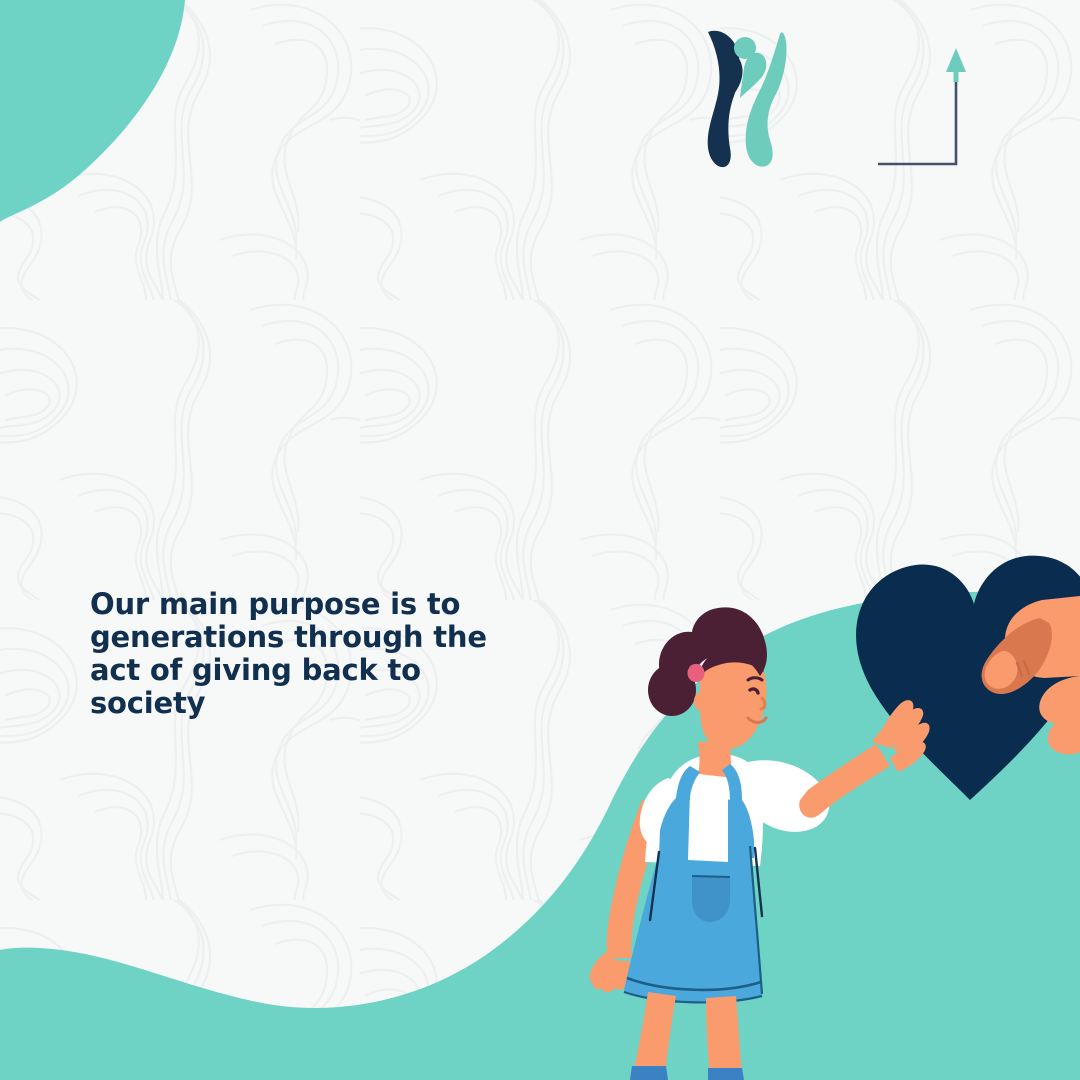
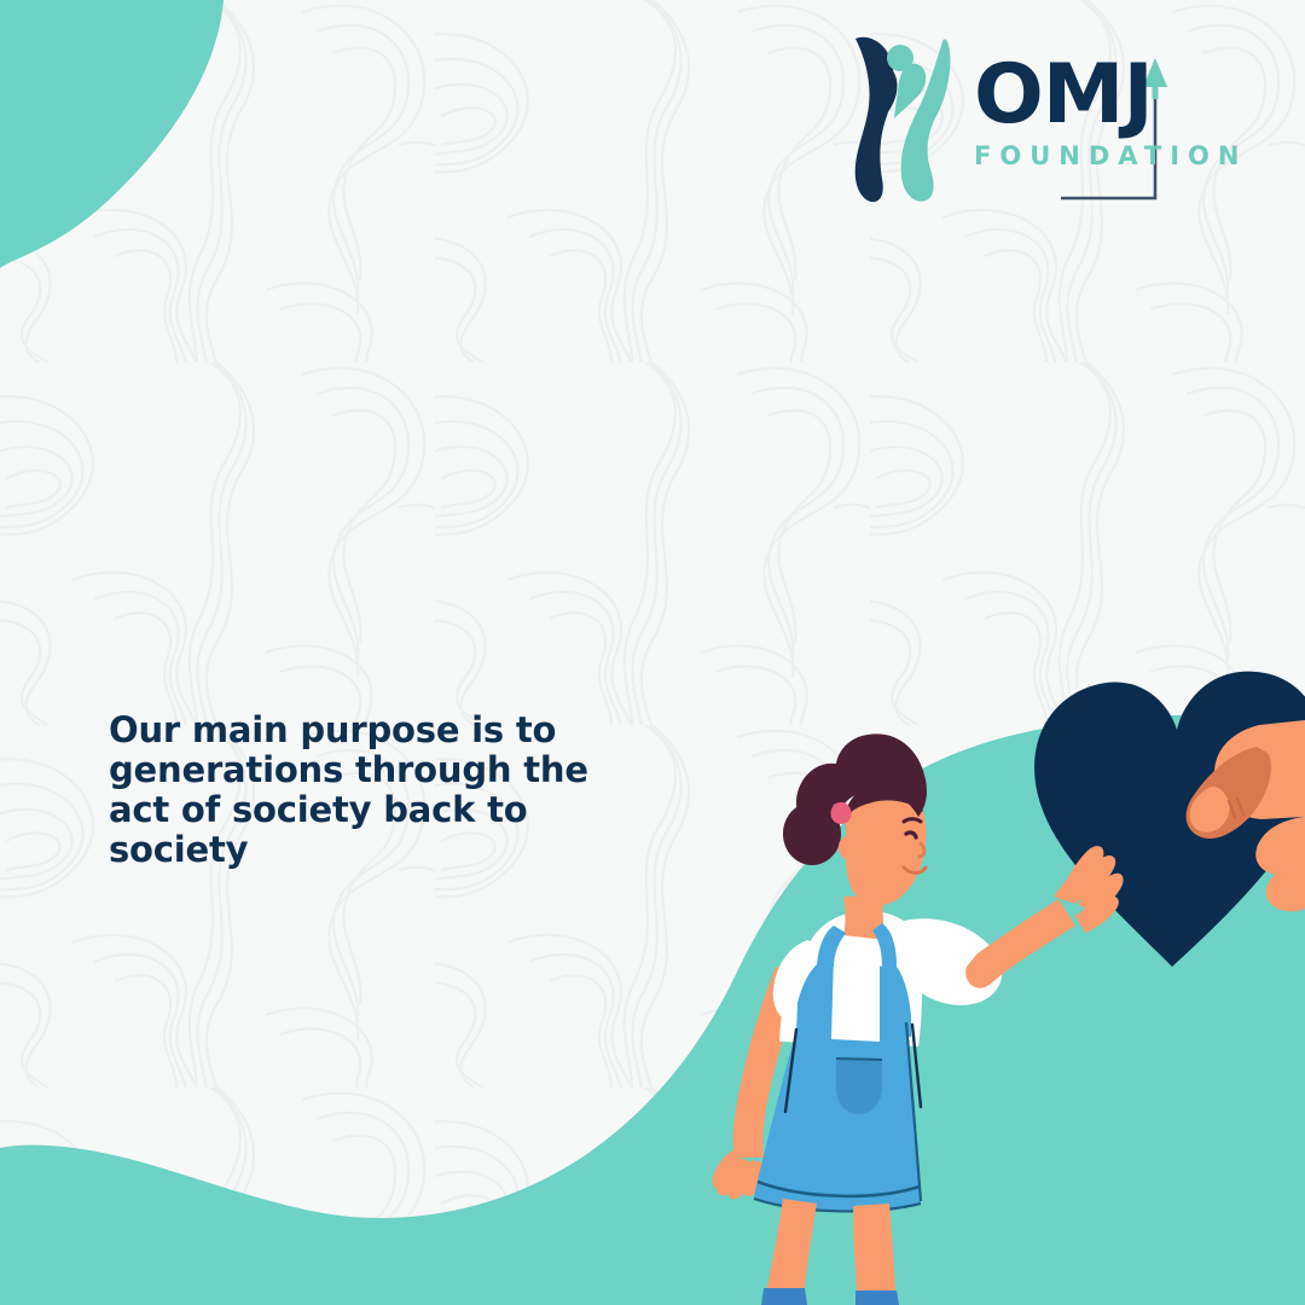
  Our main purpose is to
  generations through the
- act of giving back to
+ act of society back to
  society
+ OMJ
+ FOUNDATION
